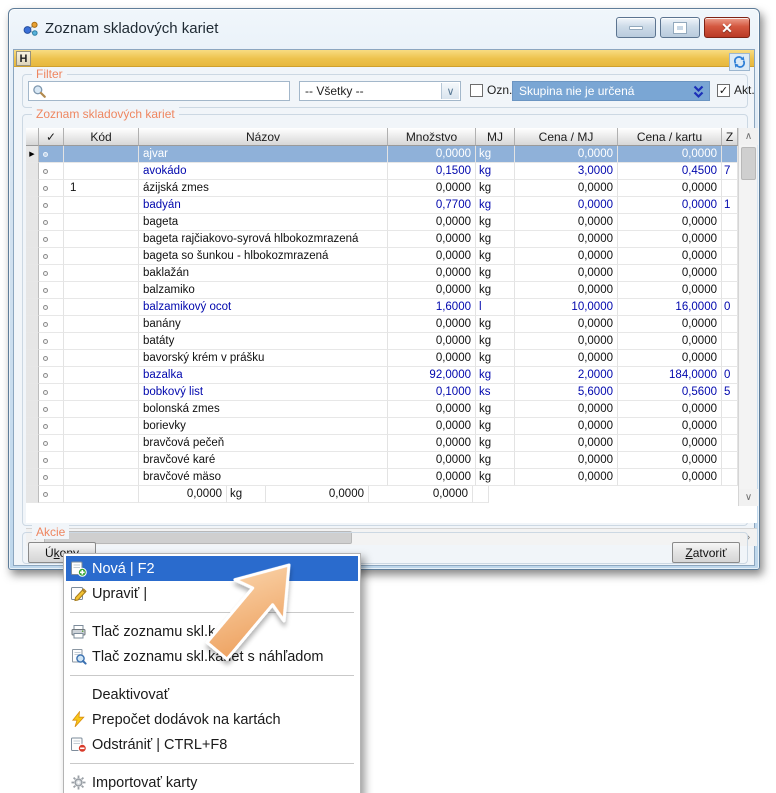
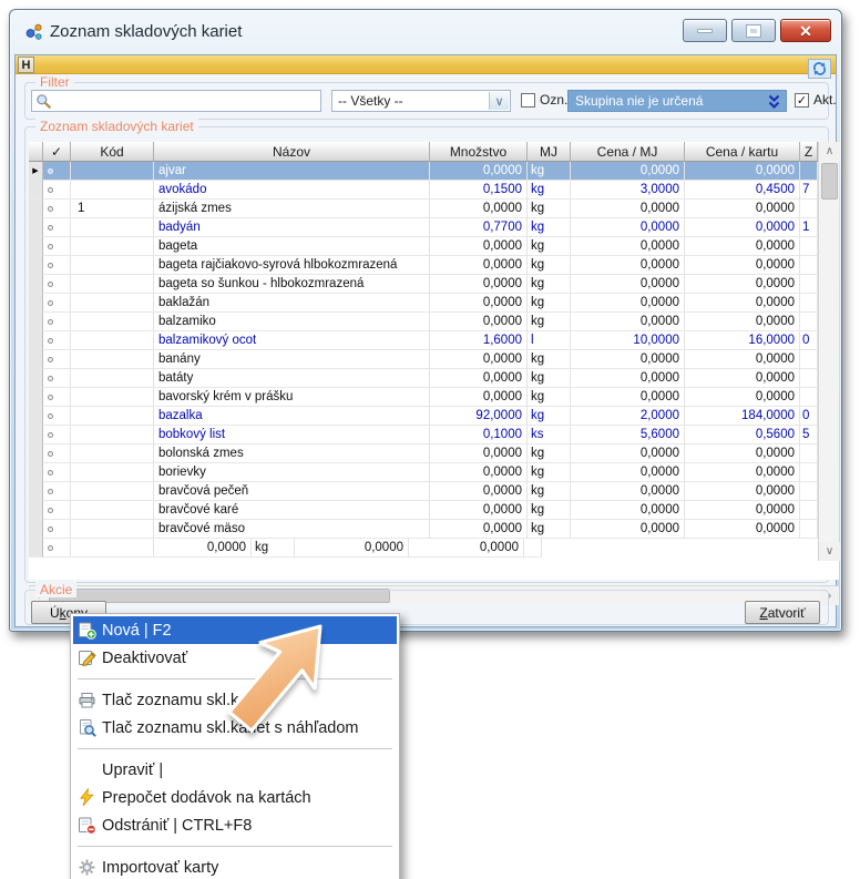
  Zoznam skladových kariet
  ✕
  H
  Filter
  -- Všetky --
  ∨
  Ozn.
  Skupina nie je určená
  Akt.
  Zoznam skladových kariet
  ✓
  Kód
  Názov
  Množstvo
  MJ
  Cena / MJ
  Cena / kartu
  Z
  ajvar
  0,0000
  kg
  0,0000
  0,0000
  avokádo
  0,1500
  kg
  3,0000
  0,4500
  7
  1
  ázijská zmes
  0,0000
  kg
  0,0000
  0,0000
  badyán
  0,7700
  kg
  0,0000
  0,0000
  1
  bageta
  0,0000
  kg
  0,0000
  0,0000
  bageta rajčiakovo-syrová hlbokozmrazená
  0,0000
  kg
  0,0000
  0,0000
  bageta so šunkou - hlbokozmrazená
  0,0000
  kg
  0,0000
  0,0000
  baklažán
  0,0000
  kg
  0,0000
  0,0000
  balzamiko
  0,0000
  kg
  0,0000
  0,0000
  balzamikový ocot
  1,6000
  l
  10,0000
  16,0000
  0
  banány
  0,0000
  kg
  0,0000
  0,0000
  batáty
  0,0000
  kg
  0,0000
  0,0000
  bavorský krém v prášku
  0,0000
  kg
  0,0000
  0,0000
  bazalka
  92,0000
  kg
  2,0000
  184,0000
  0
  bobkový list
  0,1000
  ks
  5,6000
  0,5600
  5
  bolonská zmes
  0,0000
  kg
  0,0000
  0,0000
  borievky
  0,0000
  kg
  0,0000
  0,0000
  bravčová pečeň
  0,0000
  kg
  0,0000
  0,0000
  bravčové karé
  0,0000
  kg
  0,0000
  0,0000
  bravčové mäso
  0,0000
  kg
  0,0000
  0,0000
  0,0000
  kg
  0,0000
  0,0000
  ∧
  ∨
  ›
  Akcie
  Ú
  k
  Z
  atvoriť
  Nová | F2
- Upraviť |
+ Deaktivovať
  Tlač zoznamu skl.k
  Tlač zoznamu skl.kaet s náhľadom
- Deaktivovať
+ Upraviť |
  Prepočet dodávok na kartách
  Odstrániť | CTRL+F8
  Importovať karty
